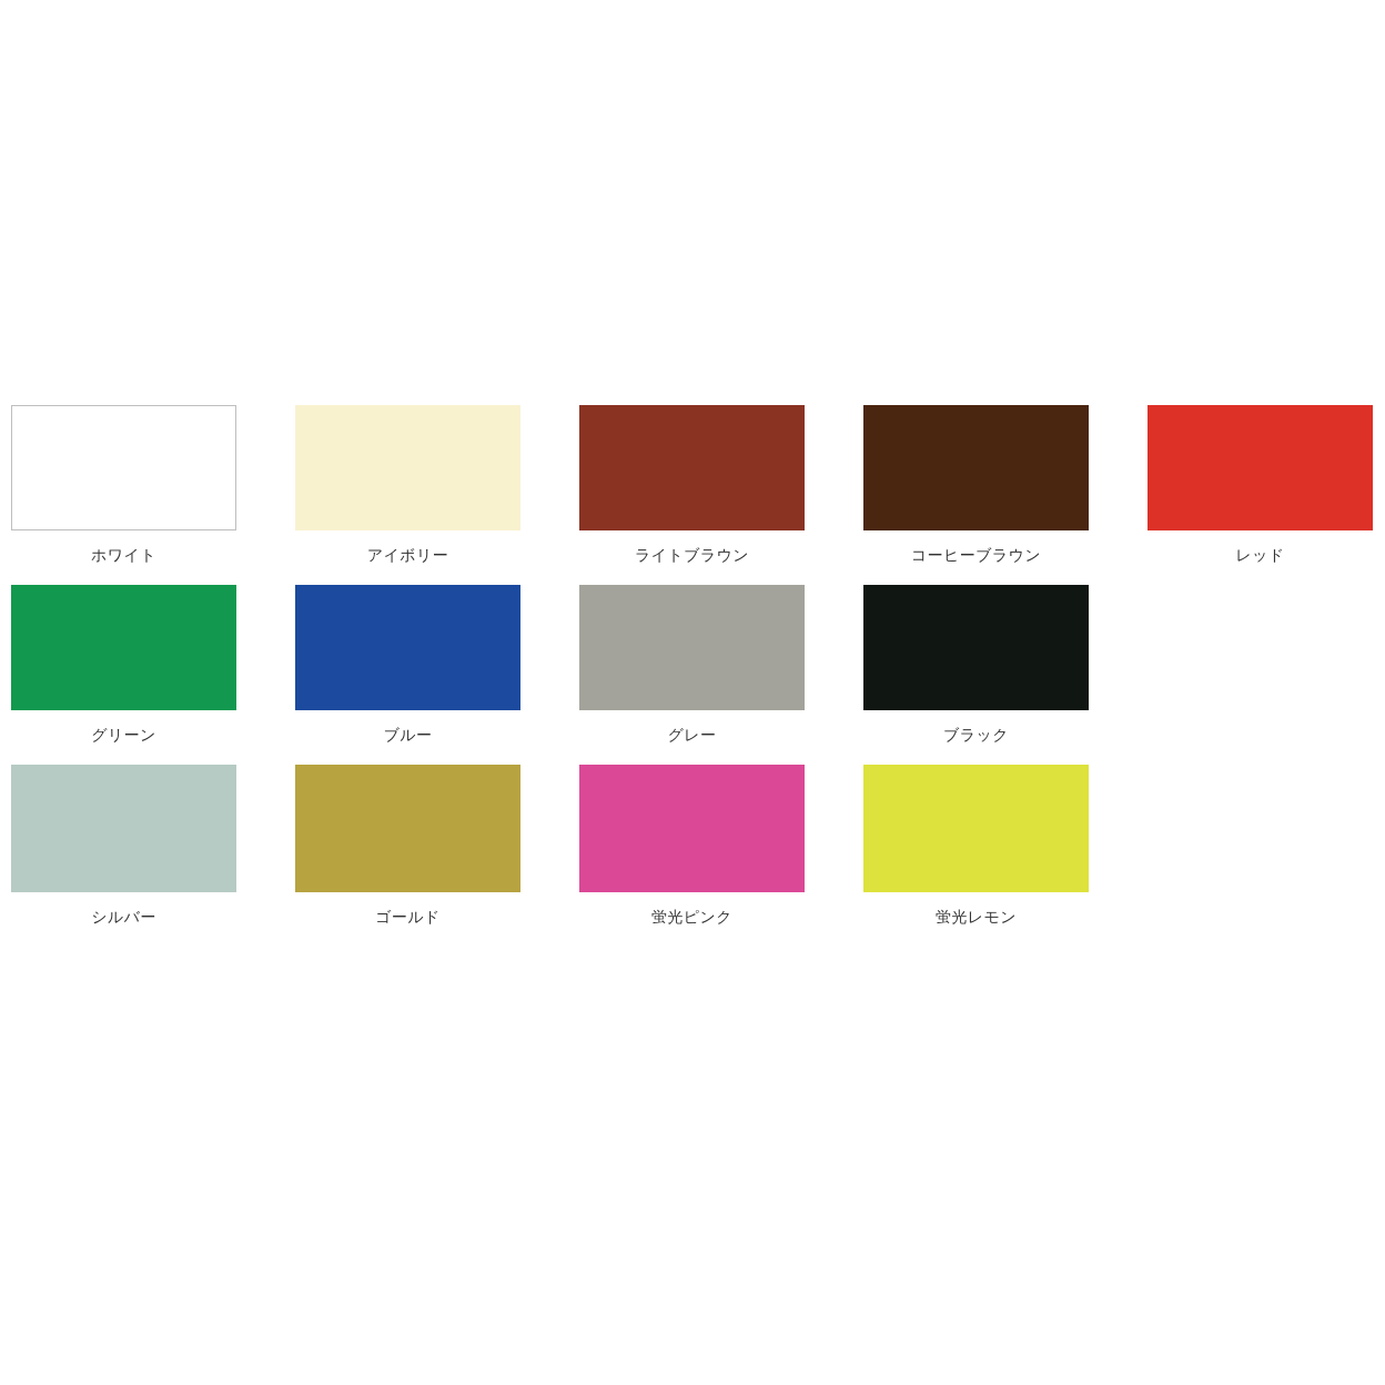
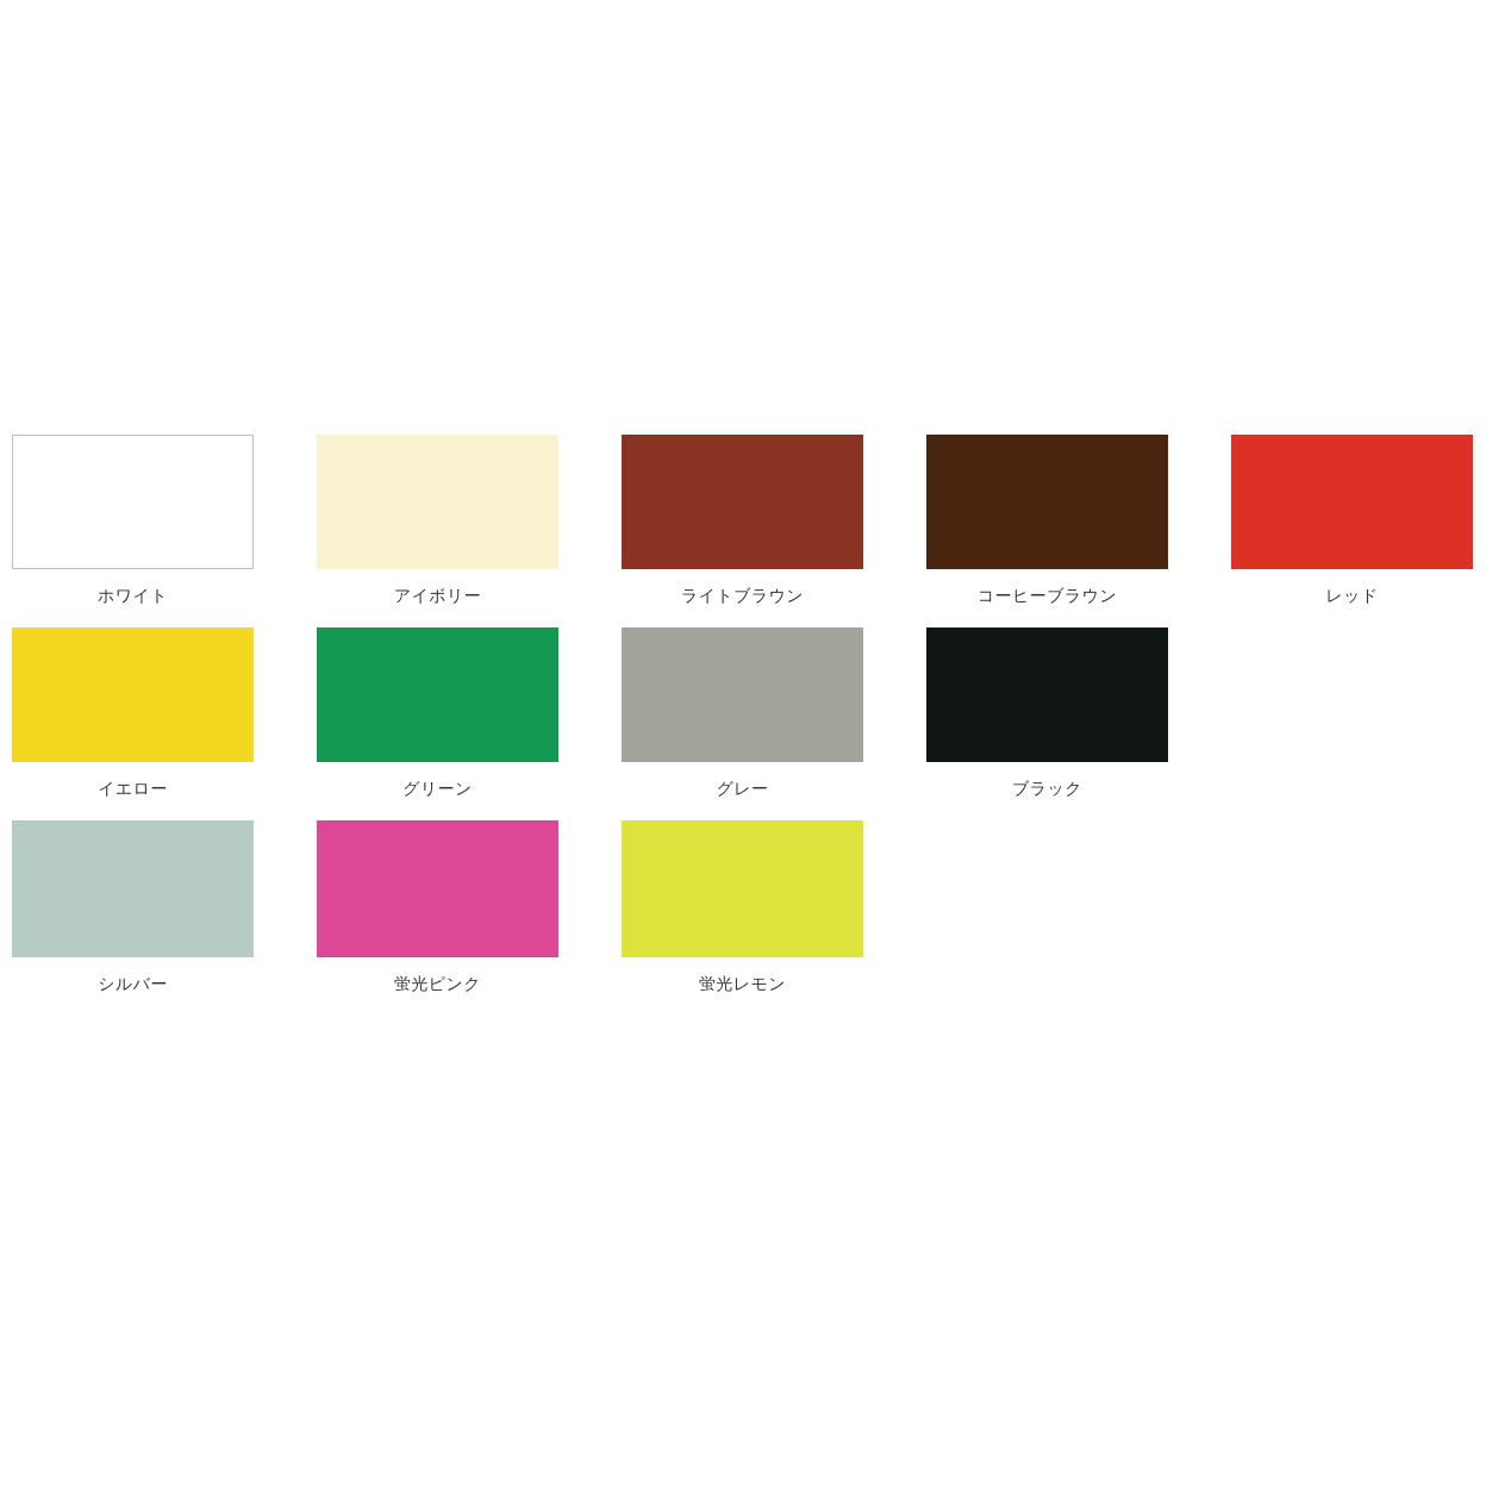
  ホワイト
  アイボリー
  ライトブラウン
  コーヒーブラウン
  レッド
+ イエロー
  グリーン
- ブルー
  グレー
  ブラック
  シルバー
- ゴールド
  蛍光ピンク
  蛍光レモン
